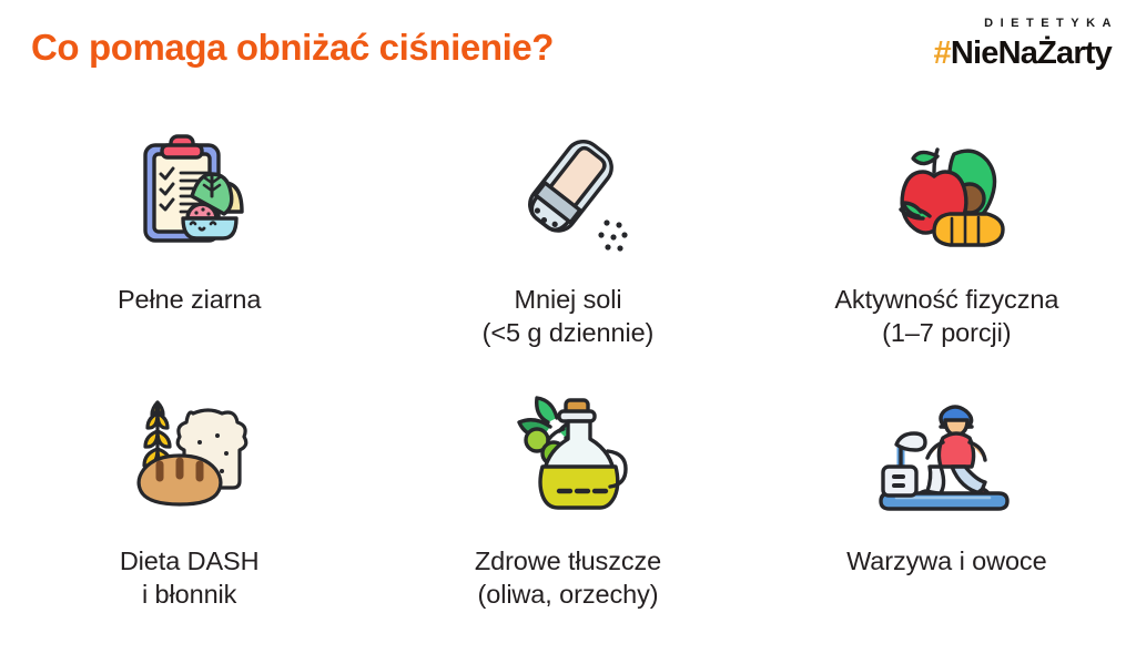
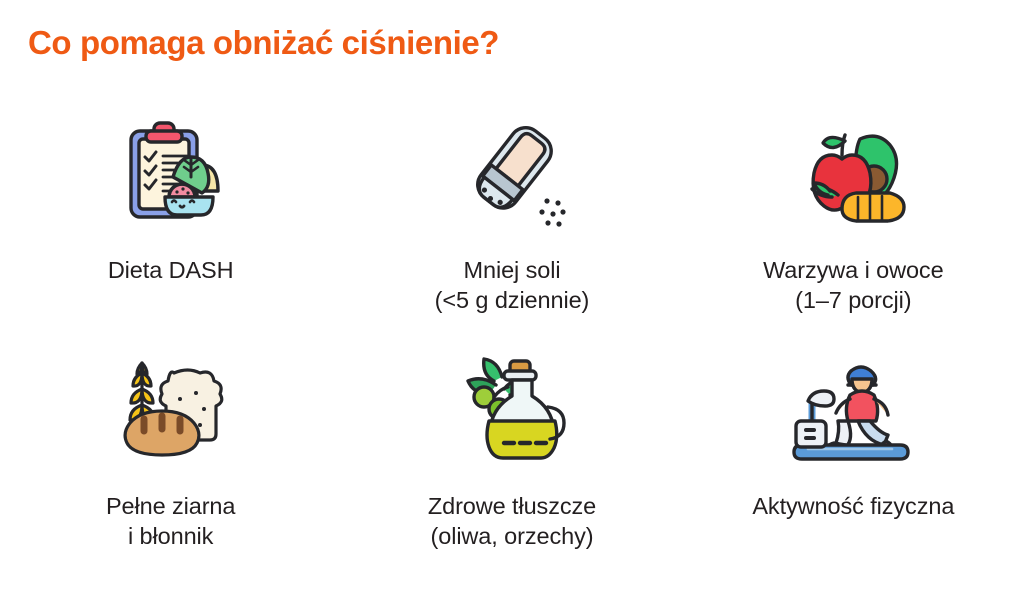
  Co pomaga obniżać ciśnienie?
- DIETETYKA
- #NieNaŻarty
- Pełne ziarna
+ Dieta DASH
  Mniej soli
  (<5 g dziennie)
- Aktywność fizyczna
+ Warzywa i owoce
  (1–7 porcji)
- Dieta DASH
+ Pełne ziarna
  i błonnik
  Zdrowe tłuszcze
  (oliwa, orzechy)
- Warzywa i owoce
+ Aktywność fizyczna
